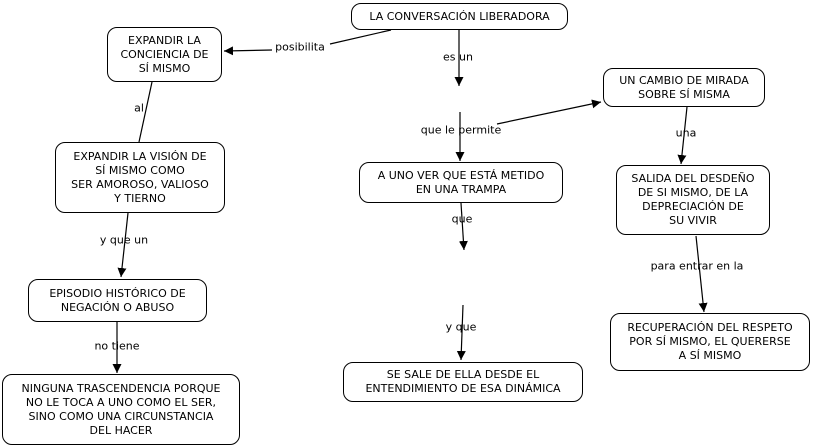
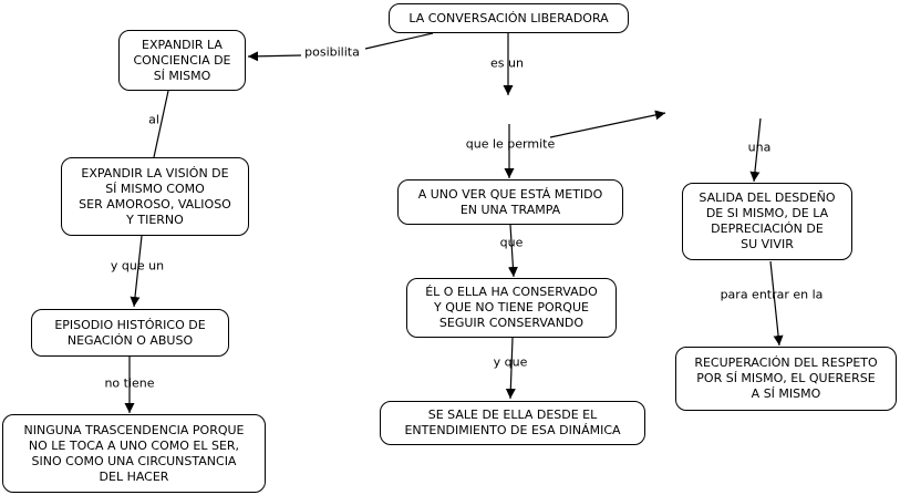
  LA CONVERSACIÓN LIBERADORA
  EXPANDIR LA
  CONCIENCIA DE
  SÍ MISMO
- UN CAMBIO DE MIRADA
- SOBRE SÍ MISMA
  EXPANDIR LA VISIÓN DE
  SÍ MISMO COMO
  SER AMOROSO, VALIOSO
  Y TIERNO
  A UNO VER QUE ESTÁ METIDO
  EN UNA TRAMPA
  SALIDA DEL DESDEÑO
  DE SI MISMO, DE LA
  DEPRECIACIÓN DE
  SU VIVIR
+ ÉL O ELLA HA CONSERVADO
+ Y QUE NO TIENE PORQUE
+ SEGUIR CONSERVANDO
  EPISODIO HISTÓRICO DE
  NEGACIÓN O ABUSO
  SE SALE DE ELLA DESDE EL
  ENTENDIMIENTO DE ESA DINÁMICA
  RECUPERACIÓN DEL RESPETO
  POR SÍ MISMO, EL QUERERSE
  A SÍ MISMO
  NINGUNA TRASCENDENCIA PORQUE
  NO LE TOCA A UNO COMO EL SER,
  SINO COMO UNA CIRCUNSTANCIA
  DEL HACER
  posibilita
  es un
  al
  que le permite
  una
  que
  y que un
  para entrar en la
  y que
  no tiene
